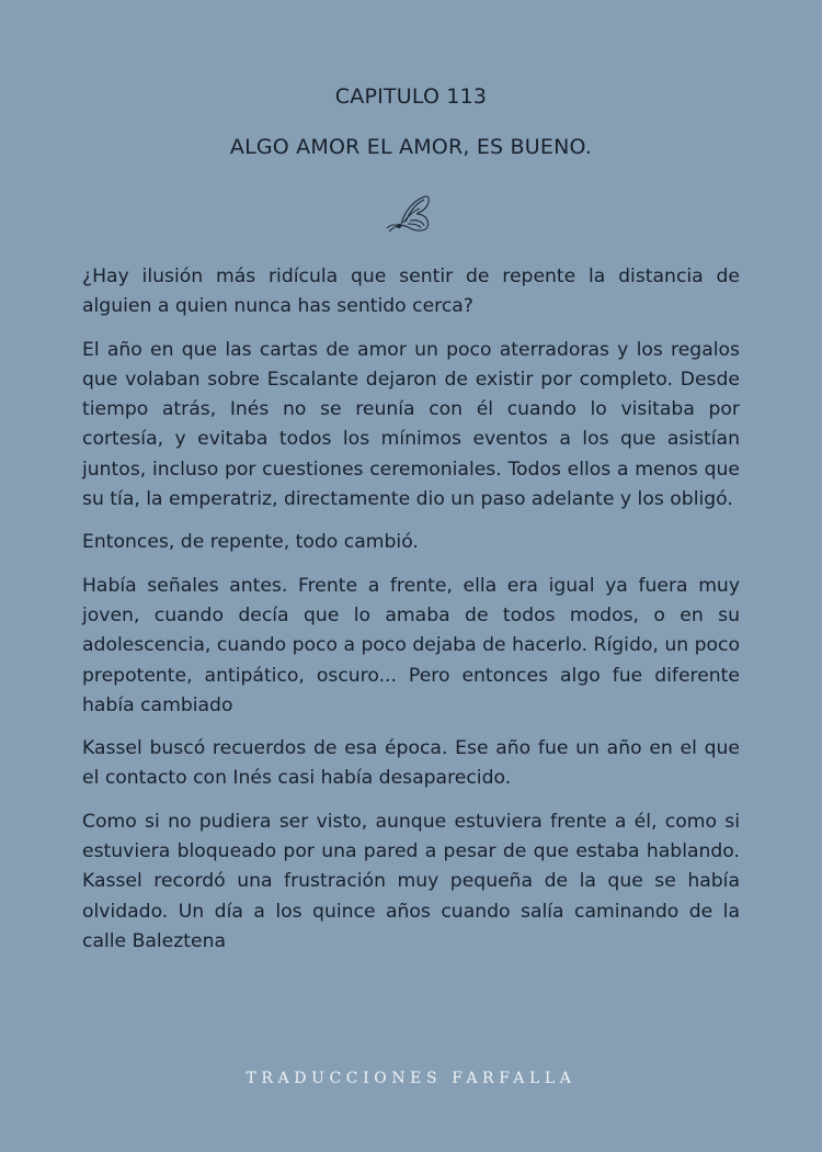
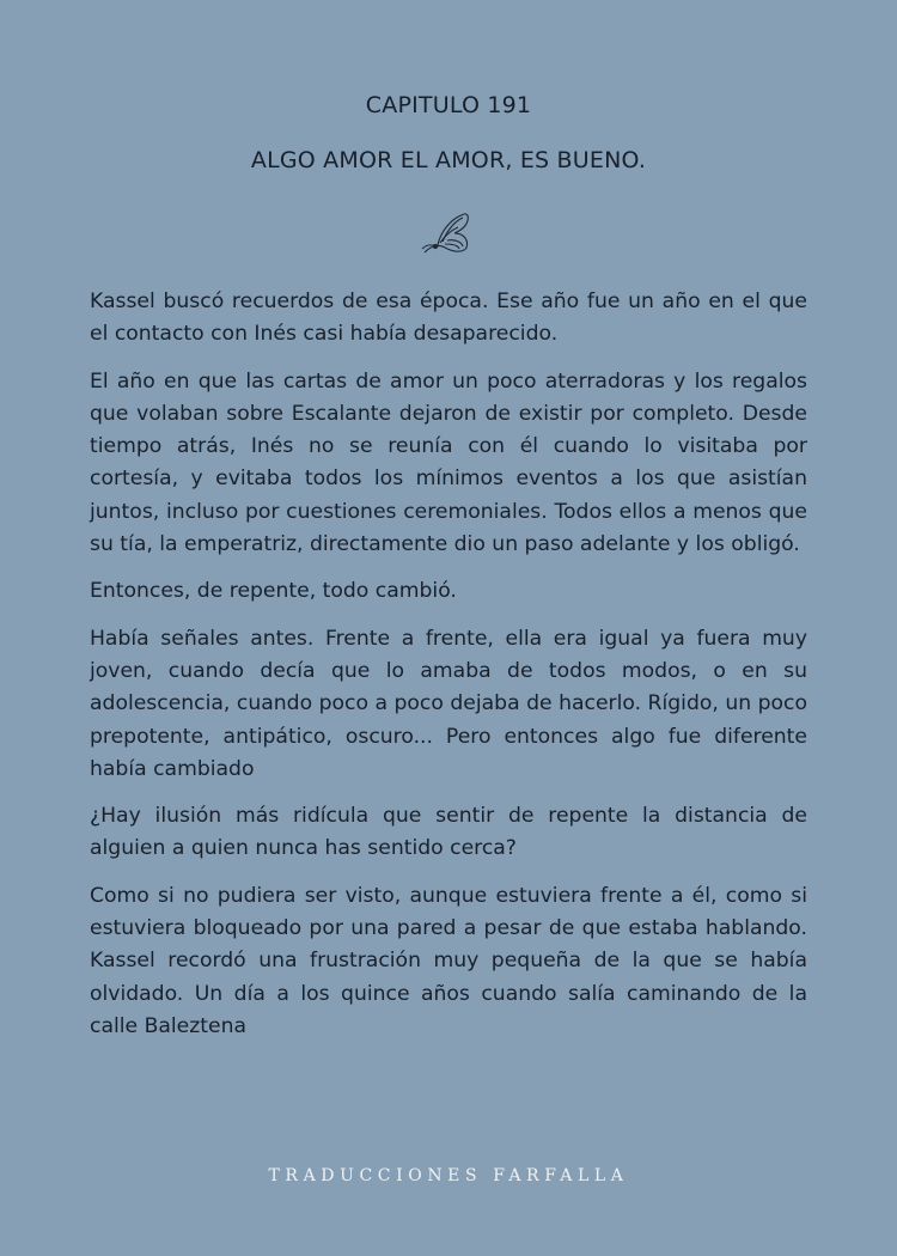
- CAPITULO 113
+ CAPITULO 191
  ALGO AMOR EL AMOR, ES BUENO.
- ¿Hay ilusión más ridícula que sentir de repente la distancia de alguien a quien nunca has sentido cerca?
+ Kassel buscó recuerdos de esa época. Ese año fue un año en el que el contacto con Inés casi había desaparecido.
  El año en que las cartas de amor un poco aterradoras y los regalos que volaban sobre Escalante dejaron de existir por completo. Desde tiempo atrás, Inés no se reunía con él cuando lo visitaba por cortesía, y evitaba todos los mínimos eventos a los que asistían juntos, incluso por cuestiones ceremoniales. Todos ellos a menos que su tía, la emperatriz, directamente dio un paso adelante y los obligó.
  Entonces, de repente, todo cambió.
  Había señales antes. Frente a frente, ella era igual ya fuera muy joven, cuando decía que lo amaba de todos modos, o en su adolescencia, cuando poco a poco dejaba de hacerlo. Rígido, un poco prepotente, antipático, oscuro... Pero entonces algo fue diferente había cambiado
- Kassel buscó recuerdos de esa época. Ese año fue un año en el que el contacto con Inés casi había desaparecido.
+ ¿Hay ilusión más ridícula que sentir de repente la distancia de alguien a quien nunca has sentido cerca?
  Como si no pudiera ser visto, aunque estuviera frente a él, como si estuviera bloqueado por una pared a pesar de que estaba hablando. Kassel recordó una frustración muy pequeña de la que se había olvidado. Un día a los quince años cuando salía caminando de la calle Baleztena
  TRADUCCIONES FARFALLA
